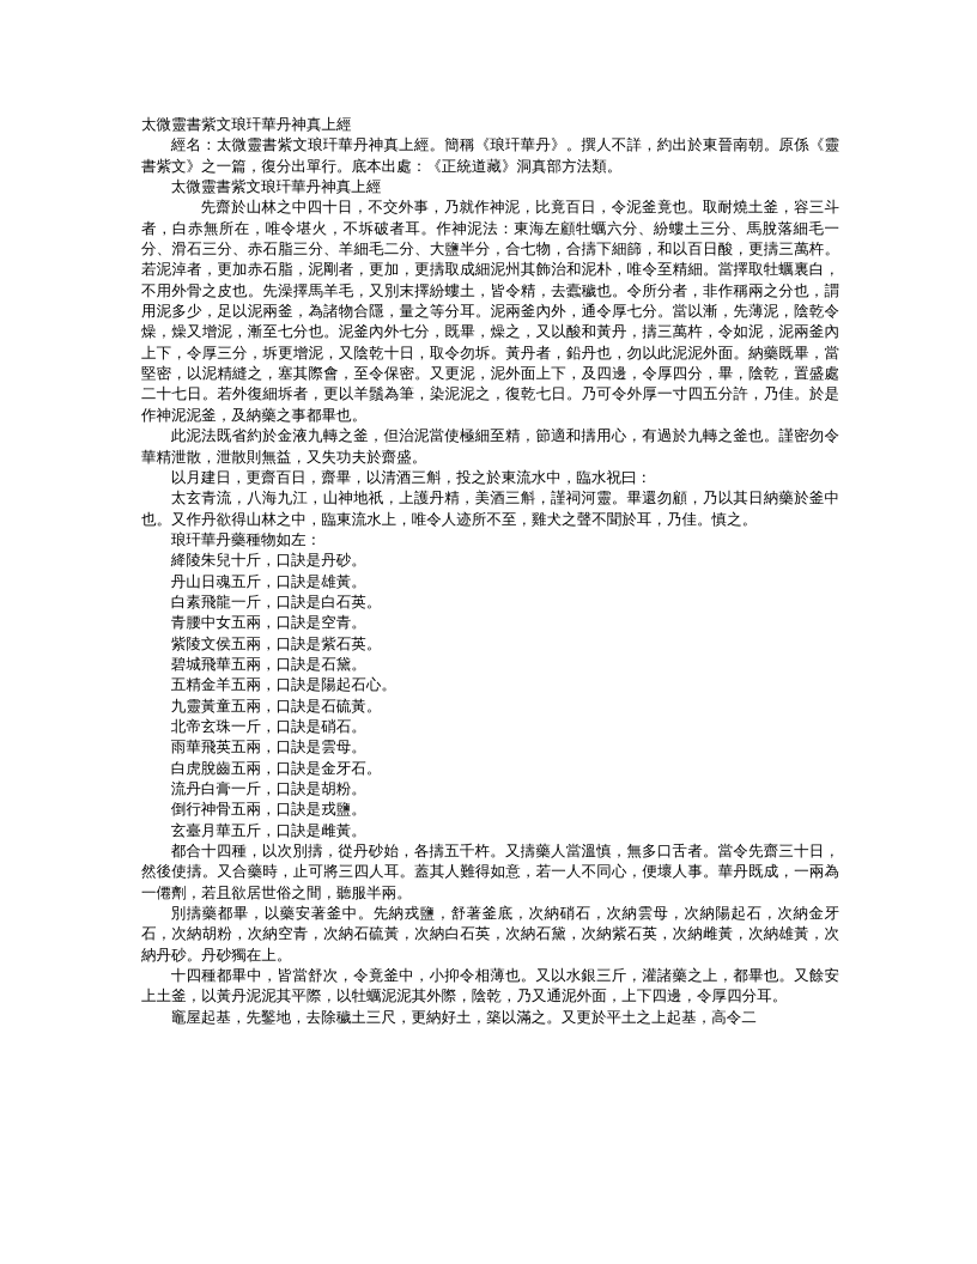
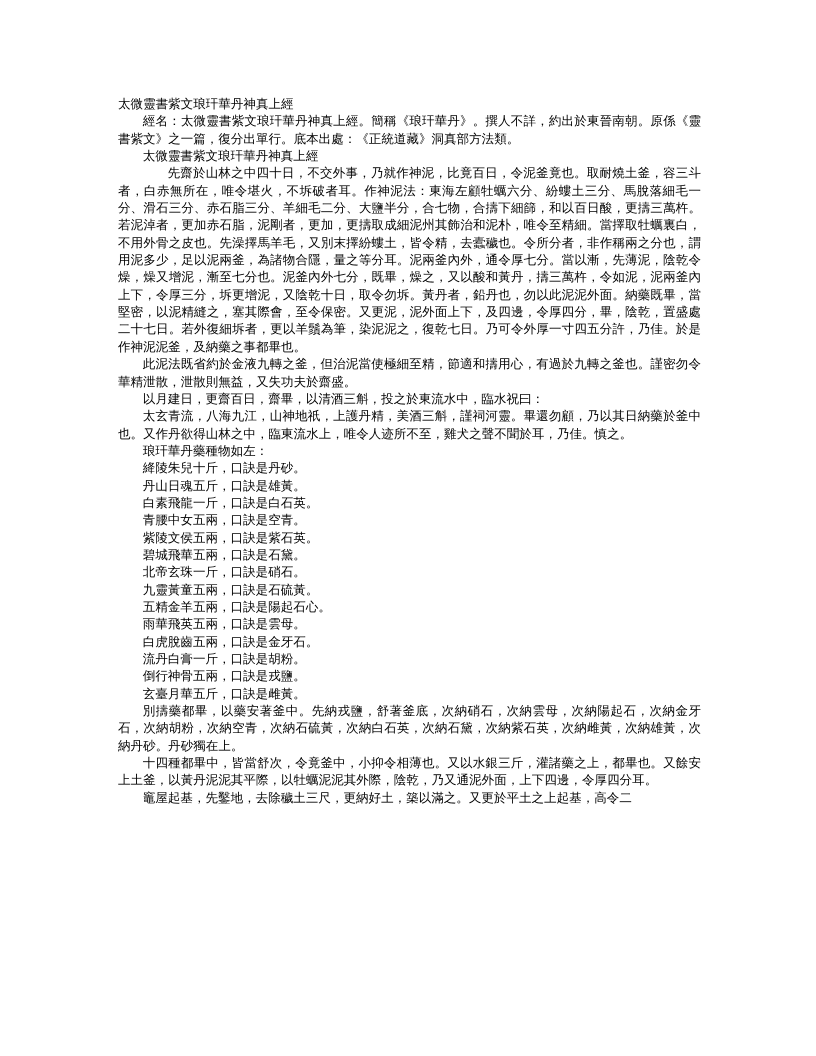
  太微靈書紫文琅玕華丹神真上經
  經名：太微靈書紫文琅玕華丹神真上經。簡稱《琅玕華丹》。撰人不詳，約出於東晉南朝。原係《靈書紫文》之一篇，復分出單行。底本出處：《正統道藏》洞真部方法類。
  太微靈書紫文琅玕華丹神真上經
  先齋於山林之中四十日，不交外事，乃就作神泥，比竟百日，令泥釜竟也。取耐燒土釜，容三斗者，白赤無所在，唯令堪火，不坼破者耳。作神泥法：東海左顧牡蠣六分、紛螻土三分、馬脫落細毛一分、滑石三分、赤石脂三分、羊細毛二分、大鹽半分，合七物，合擣下細篩，和以百日酸，更擣三萬杵。若泥淖者，更加赤石脂，泥剛者，更加，更擣取成細泥州其飾治和泥朴，唯令至精細。當擇取牡蠣裏白，不用外骨之皮也。先澡擇馬羊毛，又別末擇紛螻土，皆令精，去蠹穢也。令所分者，非作稱兩之分也，謂用泥多少，足以泥兩釜，為諸物合隱，量之等分耳。泥兩釜內外，通令厚七分。當以漸，先薄泥，陰乾令燥，燥又增泥，漸至七分也。泥釜內外七分，既畢，燥之，又以酸和黃丹，擣三萬杵，令如泥，泥兩釜內上下，令厚三分，坼更增泥，又陰乾十日，取令勿坼。黃丹者，鉛丹也，勿以此泥泥外面。納藥既畢，當堅密，以泥精縫之，塞其際會，至令保密。又更泥，泥外面上下，及四邊，令厚四分，畢，陰乾，置盛處二十七日。若外復細坼者，更以羊鬚為筆，染泥泥之，復乾七日。乃可令外厚一寸四五分許，乃佳。於是作神泥泥釜，及納藥之事都畢也。
  此泥法既省約於金液九轉之釜，但治泥當使極細至精，節適和擣用心，有過於九轉之釜也。謹密勿令華精泄散，泄散則無益，又失功夫於齋盛。
  以月建日，更齋百日，齋畢，以清酒三斛，投之於東流水中，臨水祝曰：
  太玄青流，八海九江，山神地祇，上護丹精，美酒三斛，謹祠河靈。畢還勿顧，乃以其日納藥於釜中也。又作丹欲得山林之中，臨東流水上，唯令人迹所不至，雞犬之聲不聞於耳，乃佳。慎之。
  琅玕華丹藥種物如左：
  絳陵朱兒十斤，口訣是丹砂。
  丹山日魂五斤，口訣是雄黃。
  白素飛龍一斤，口訣是白石英。
  青腰中女五兩，口訣是空青。
  紫陵文侯五兩，口訣是紫石英。
  碧城飛華五兩，口訣是石黛。
- 五精金羊五兩，口訣是陽起石心。
+ 北帝玄珠一斤，口訣是硝石。
  九靈黃童五兩，口訣是石硫黃。
- 北帝玄珠一斤，口訣是硝石。
+ 五精金羊五兩，口訣是陽起石心。
  雨華飛英五兩，口訣是雲母。
  白虎脫齒五兩，口訣是金牙石。
  流丹白膏一斤，口訣是胡粉。
  倒行神骨五兩，口訣是戎鹽。
  玄臺月華五斤，口訣是雌黃。
- 都合十四種，以次別擣，從丹砂始，各擣五千杵。又擣藥人當溫慎，無多口舌者。當令先齋三十日，然後使擣。又合藥時，止可將三四人耳。蓋其人難得如意，若一人不同心，便壞人事。華丹既成，一兩為一僊劑，若且欲居世俗之間，聽服半兩。
  別擣藥都畢，以藥安著釜中。先納戎鹽，舒著釜底，次納硝石，次納雲母，次納陽起石，次納金牙石，次納胡粉，次納空青，次納石硫黃，次納白石英，次納石黛，次納紫石英，次納雌黃，次納雄黃，次納丹砂。丹砂獨在上。
  十四種都畢中，皆當舒次，令竟釜中，小抑令相薄也。又以水銀三斤，灌諸藥之上，都畢也。又餘安上土釜，以黃丹泥泥其平際，以牡蠣泥泥其外際，陰乾，乃又通泥外面，上下四邊，令厚四分耳。
  竈屋起基，先鑿地，去除穢土三尺，更納好土，築以滿之。又更於平土之上起基，高令二
